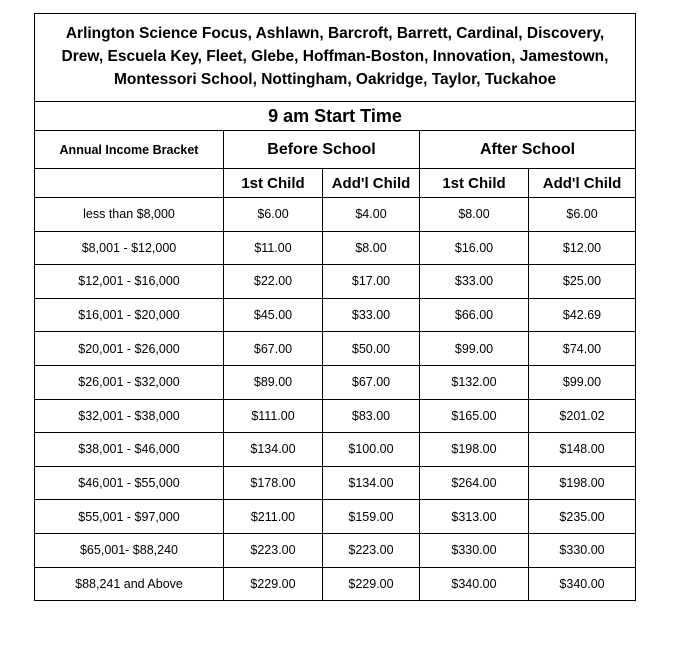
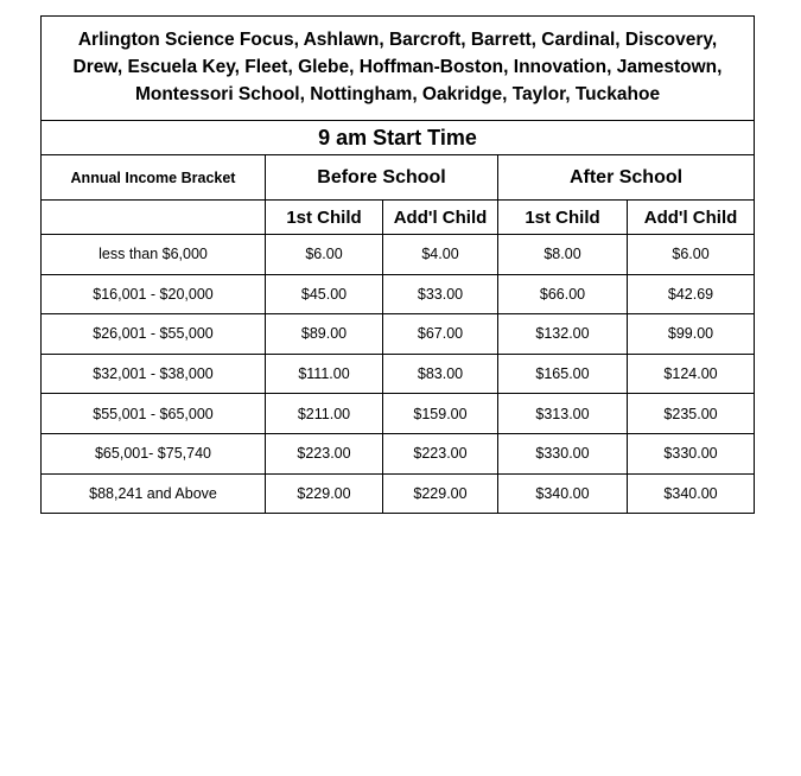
  Arlington Science Focus, Ashlawn, Barcroft, Barrett, Cardinal, Discovery, Drew, Escuela Key, Fleet, Glebe, Hoffman-Boston, Innovation, Jamestown, Montessori School, Nottingham, Oakridge, Taylor, Tuckahoe
  9 am Start Time
  Annual Income Bracket	Before School	After School
  	1st Child	Add'l Child	1st Child	Add'l Child
- less than $8,000	$6.00	$4.00	$8.00	$6.00
+ less than $6,000	$6.00	$4.00	$8.00	$6.00
- $8,001 - $12,000	$11.00	$8.00	$16.00	$12.00
- $12,001 - $16,000	$22.00	$17.00	$33.00	$25.00
  $16,001 - $20,000	$45.00	$33.00	$66.00	$42.69
- $20,001 - $26,000	$67.00	$50.00	$99.00	$74.00
- $26,001 - $32,000	$89.00	$67.00	$132.00	$99.00
+ $26,001 - $55,000	$89.00	$67.00	$132.00	$99.00
- $32,001 - $38,000	$111.00	$83.00	$165.00	$201.02
+ $32,001 - $38,000	$111.00	$83.00	$165.00	$124.00
- $38,001 - $46,000	$134.00	$100.00	$198.00	$148.00
- $46,001 - $55,000	$178.00	$134.00	$264.00	$198.00
- $55,001 - $97,000	$211.00	$159.00	$313.00	$235.00
+ $55,001 - $65,000	$211.00	$159.00	$313.00	$235.00
- $65,001- $88,240	$223.00	$223.00	$330.00	$330.00
+ $65,001- $75,740	$223.00	$223.00	$330.00	$330.00
  $88,241 and Above	$229.00	$229.00	$340.00	$340.00
